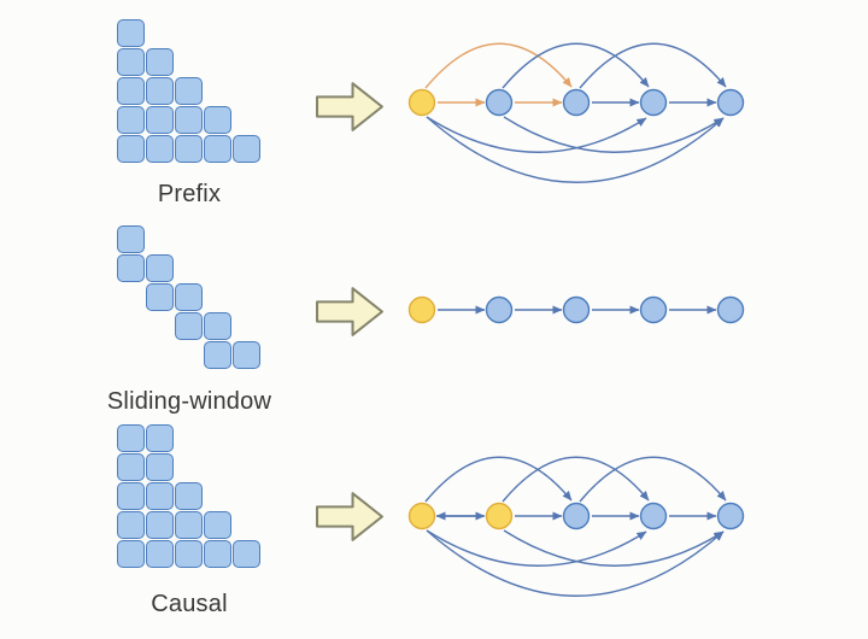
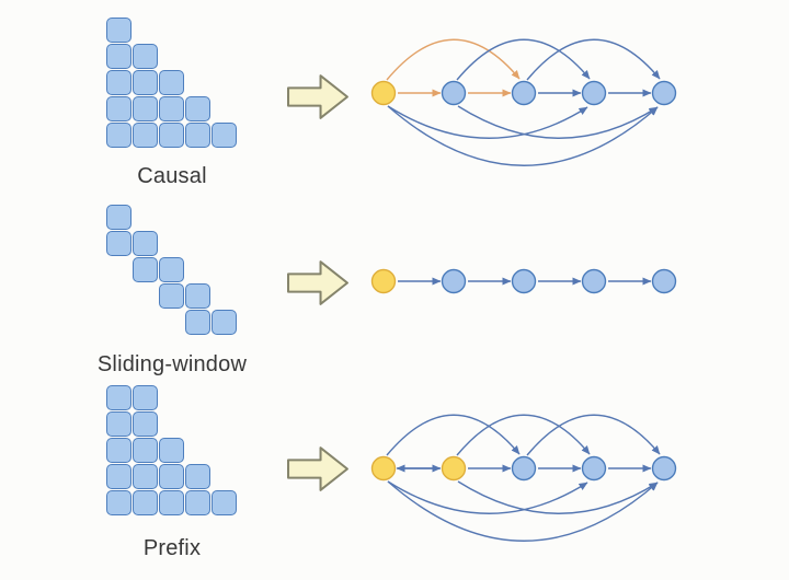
- Prefix
+ Causal
  Sliding-window
- Causal
+ Prefix
